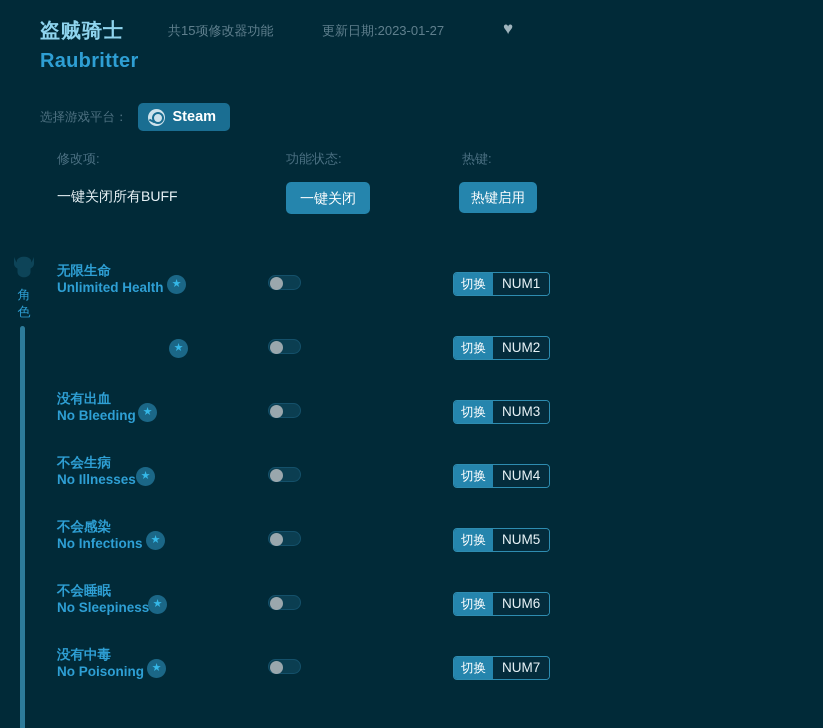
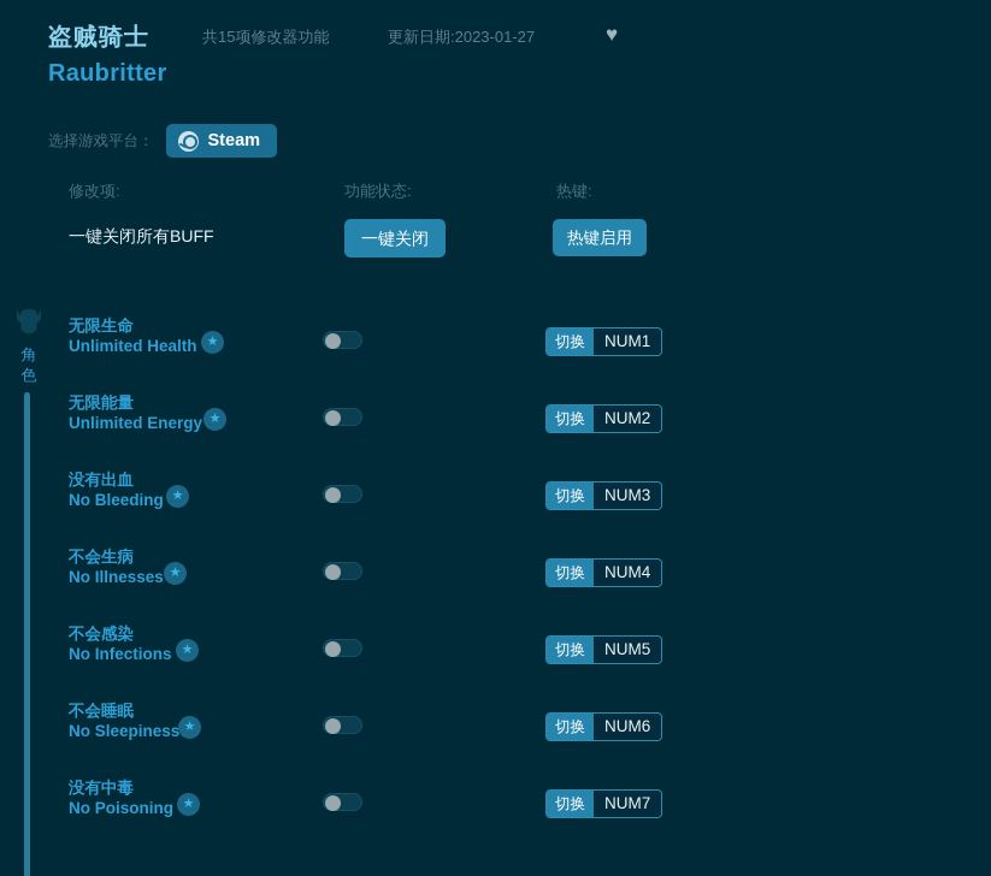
  盗贼骑士
  Raubritter
  共15项修改器功能
  更新日期:2023-01-27
  ♥
  选择游戏平台：
  Steam
  修改项:
  功能状态:
  热键:
  一键关闭所有BUFF
  一键关闭
  热键启用
  角色
  无限生命
  Unlimited Health
  ★
  切换
  NUM1
+ 无限能量
+ Unlimited Energy
  ★
  切换
  NUM2
  没有出血
  No Bleeding
  ★
  切换
  NUM3
  不会生病
  No Illnesses
  ★
  切换
  NUM4
  不会感染
  No Infections
  ★
  切换
  NUM5
  不会睡眠
  No Sleepiness
  ★
  切换
  NUM6
  没有中毒
  No Poisoning
  ★
  切换
  NUM7
